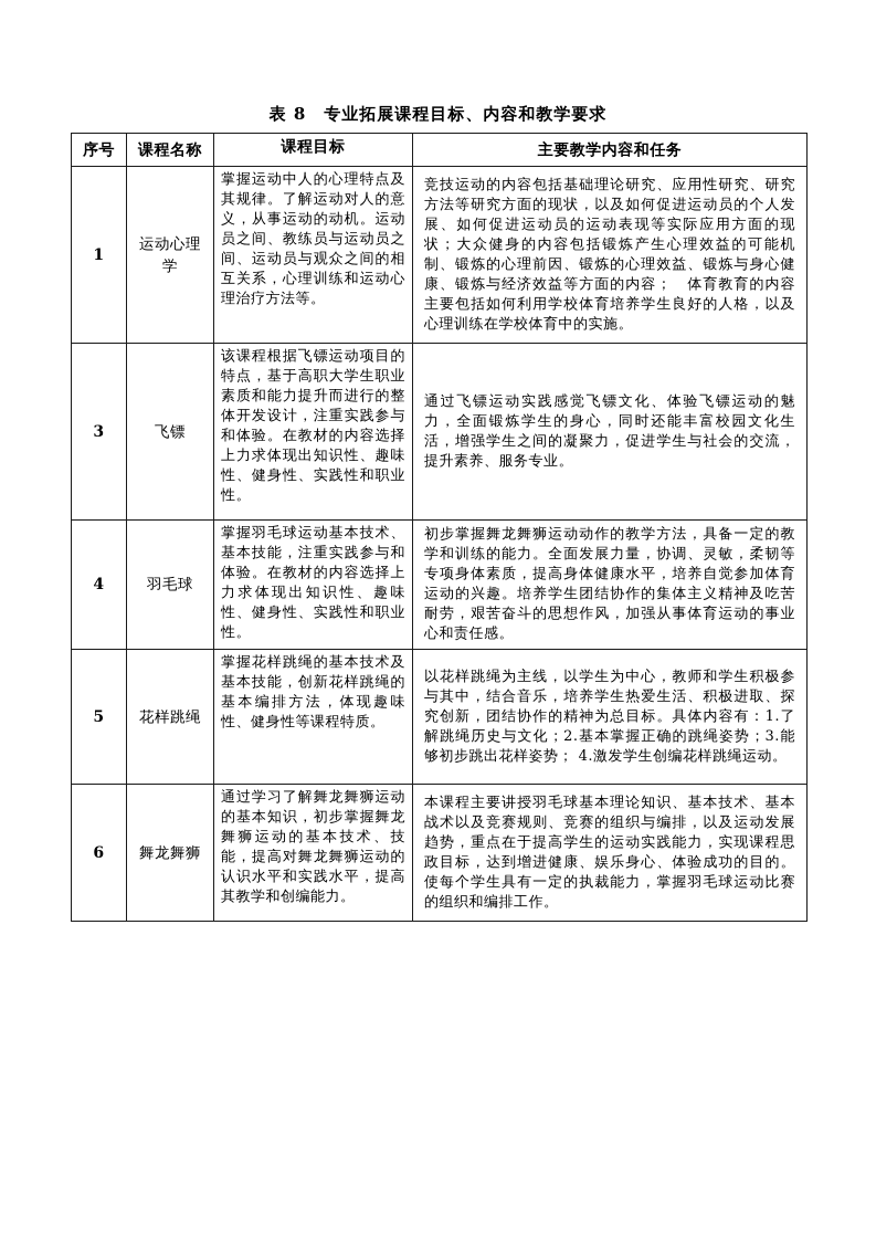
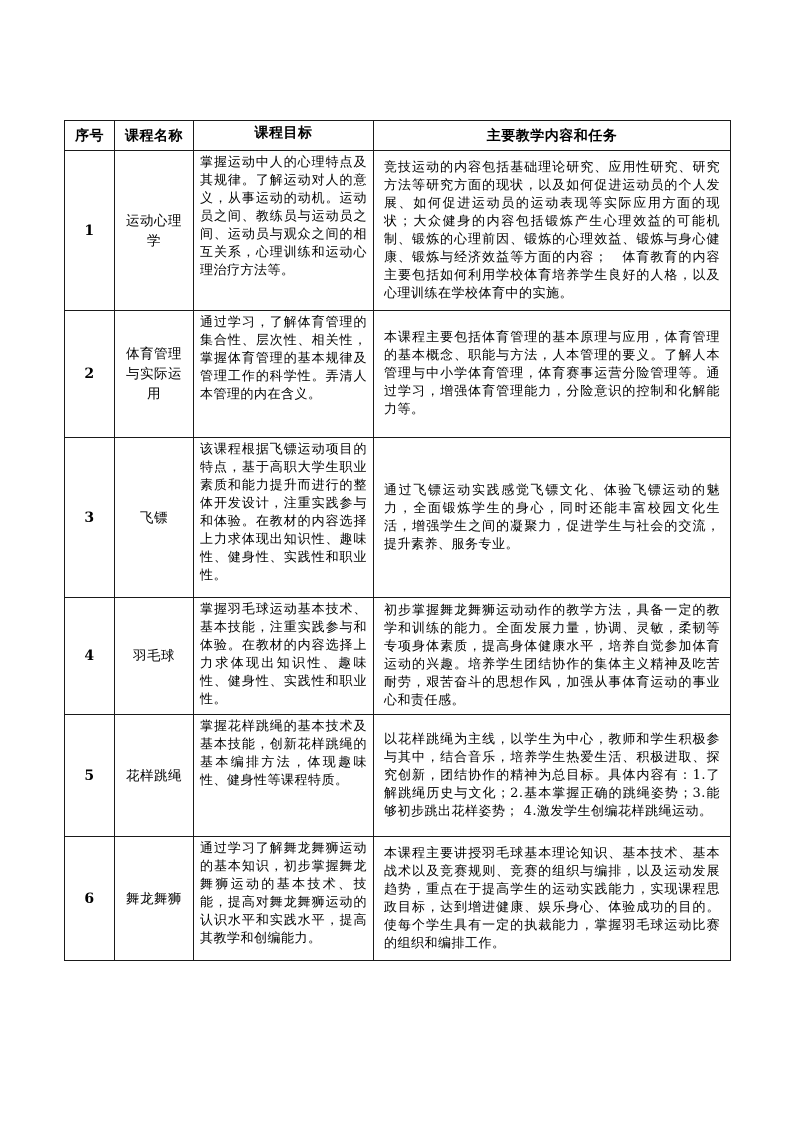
- 表 8 专业拓展课程目标、内容和教学要求
  序号	课程名称	课程目标	主要教学内容和任务
  1	运动心理学	掌握运动中人的心理特点及其规律。了解运动对人的意义，从事运动的动机。运动员之间、教练员与运动员之间、运动员与观众之间的相互关系，心理训练和运动心理治疗方法等。	竞技运动的内容包括基础理论研究、应用性研究、研究方法等研究方面的现状，以及如何促进运动员的个人发展、如何促进运动员的运动表现等实际应用方面的现状；大众健身的内容包括锻炼产生心理效益的可能机制、锻炼的心理前因、锻炼的心理效益、锻炼与身心健康、锻炼与经济效益等方面的内容； 体育教育的内容主要包括如何利用学校体育培养学生良好的人格，以及心理训练在学校体育中的实施。
+ 2	体育管理与实际运用	通过学习，了解体育管理的集合性、层次性、相关性，掌握体育管理的基本规律及管理工作的科学性。弄清人本管理的内在含义。	本课程主要包括体育管理的基本原理与应用，体育管理的基本概念、职能与方法，人本管理的要义。了解人本管理与中小学体育管理，体育赛事运营分险管理等。通过学习，增强体育管理能力，分险意识的控制和化解能力等。
  3	飞镖	该课程根据飞镖运动项目的特点，基于高职大学生职业素质和能力提升而进行的整体开发设计，注重实践参与和体验。在教材的内容选择上力求体现出知识性、趣味性、健身性、实践性和职业性。	通过飞镖运动实践感觉飞镖文化、体验飞镖运动的魅力，全面锻炼学生的身心，同时还能丰富校园文化生活，增强学生之间的凝聚力，促进学生与社会的交流，提升素养、服务专业。
  4	羽毛球	掌握羽毛球运动基本技术、基本技能，注重实践参与和体验。在教材的内容选择上力求体现出知识性、趣味性、健身性、实践性和职业性。	初步掌握舞龙舞狮运动动作的教学方法，具备一定的教学和训练的能力。全面发展力量，协调、灵敏，柔韧等专项身体素质，提高身体健康水平，培养自觉参加体育运动的兴趣。培养学生团结协作的集体主义精神及吃苦耐劳，艰苦奋斗的思想作风，加强从事体育运动的事业心和责任感。
  5	花样跳绳	掌握花样跳绳的基本技术及基本技能，创新花样跳绳的基本编排方法，体现趣味性、健身性等课程特质。	以花样跳绳为主线，以学生为中心，教师和学生积极参与其中，结合音乐，培养学生热爱生活、积极进取、探究创新，团结协作的精神为总目标。具体内容有：1.了解跳绳历史与文化；2.基本掌握正确的跳绳姿势；3.能够初步跳出花样姿势； 4.激发学生创编花样跳绳运动。
  6	舞龙舞狮	通过学习了解舞龙舞狮运动的基本知识，初步掌握舞龙舞狮运动的基本技术、技能，提高对舞龙舞狮运动的认识水平和实践水平，提高其教学和创编能力。	本课程主要讲授羽毛球基本理论知识、基本技术、基本战术以及竞赛规则、竞赛的组织与编排，以及运动发展趋势，重点在于提高学生的运动实践能力，实现课程思政目标，达到增进健康、娱乐身心、体验成功的目的。使每个学生具有一定的执裁能力，掌握羽毛球运动比赛的组织和编排工作。
